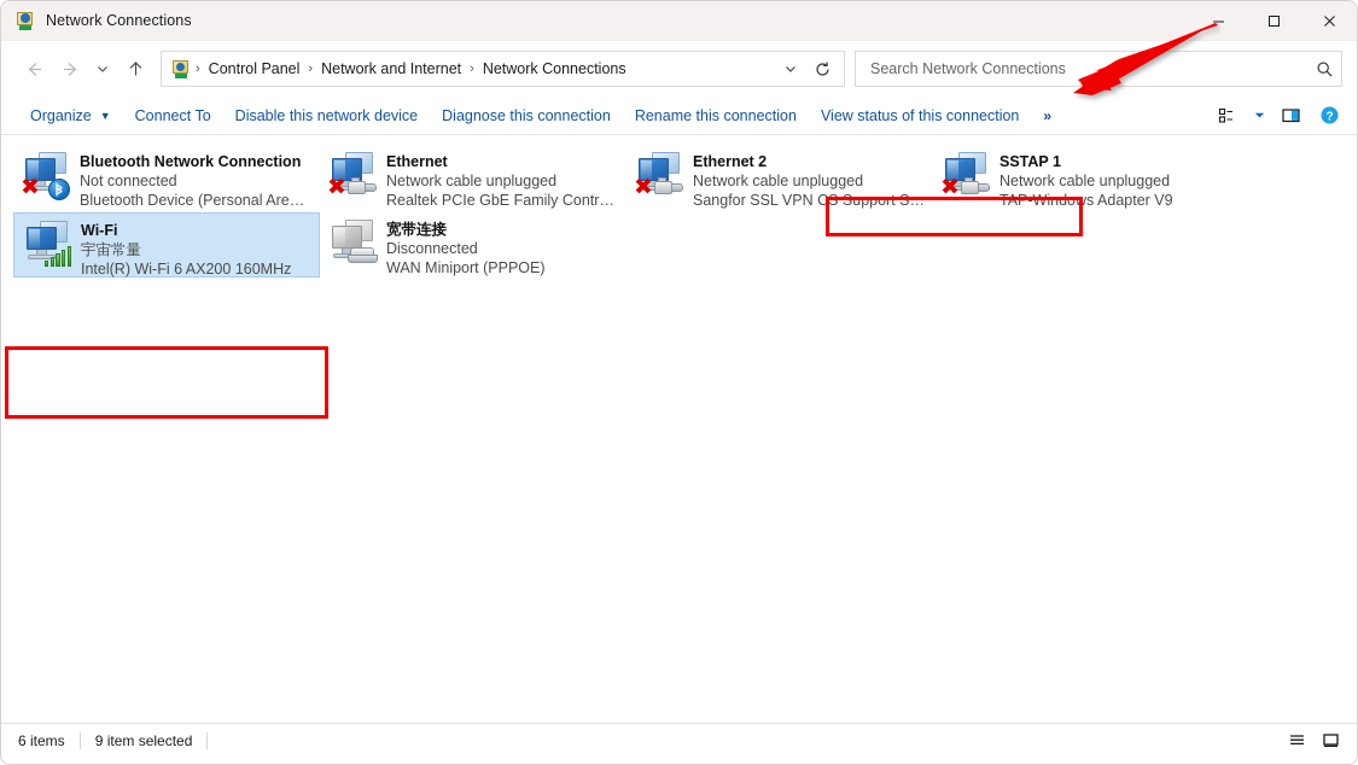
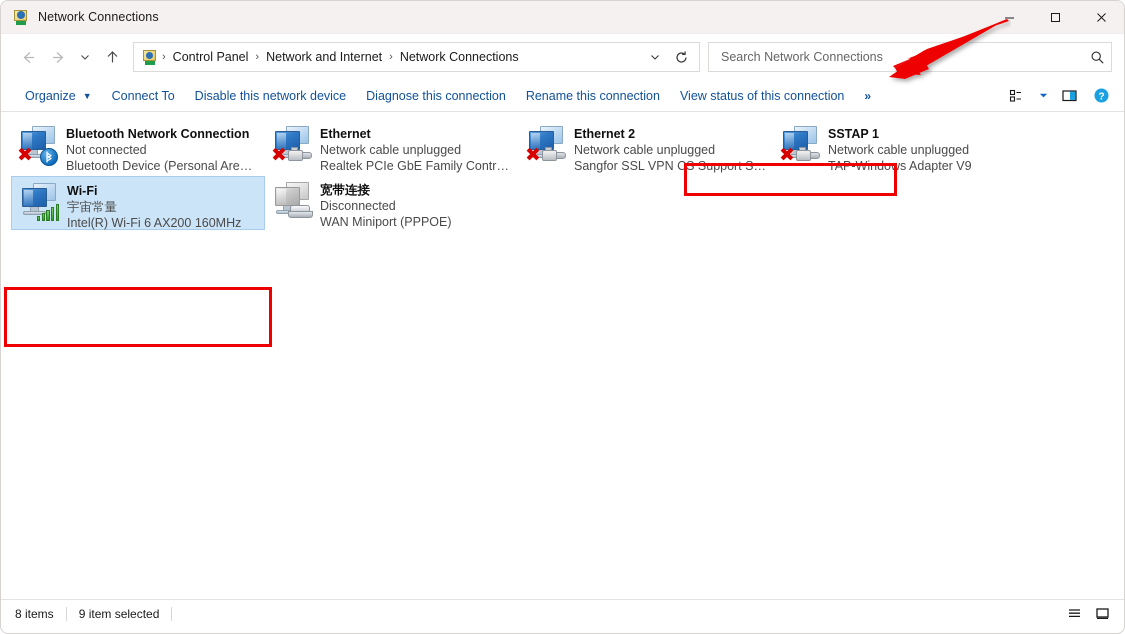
  Network Connections
  ›
  Control Panel
  ›
  Network and Internet
  ›
  Network Connections
  Search Network Connections
  Organize
  ▼
  Connect To
  Disable this network device
  Diagnose this connection
  Rename this connection
  View status of this connection
  »
  ?
  ✖
  Bluetooth Network Connection
  Not connected
  Bluetooth Device (Personal Area ...
  ✖
  Ethernet
  Network cable unplugged
  Realtek PCIe GbE Family Controlle
  ✖
  Ethernet 2
  Network cable unplugged
  Sangfor SSL VPN CS Support Sys
  ✖
  SSTAP 1
  Network cable unplugged
  TAP-Windows Adapter V9
  Wi-Fi
  宇宙常量
  Intel(R) Wi-Fi 6 AX200 160MHz
  宽带连接
  Disconnected
  WAN Miniport (PPPOE)
- 6 items
+ 8 items
  9 item selected
